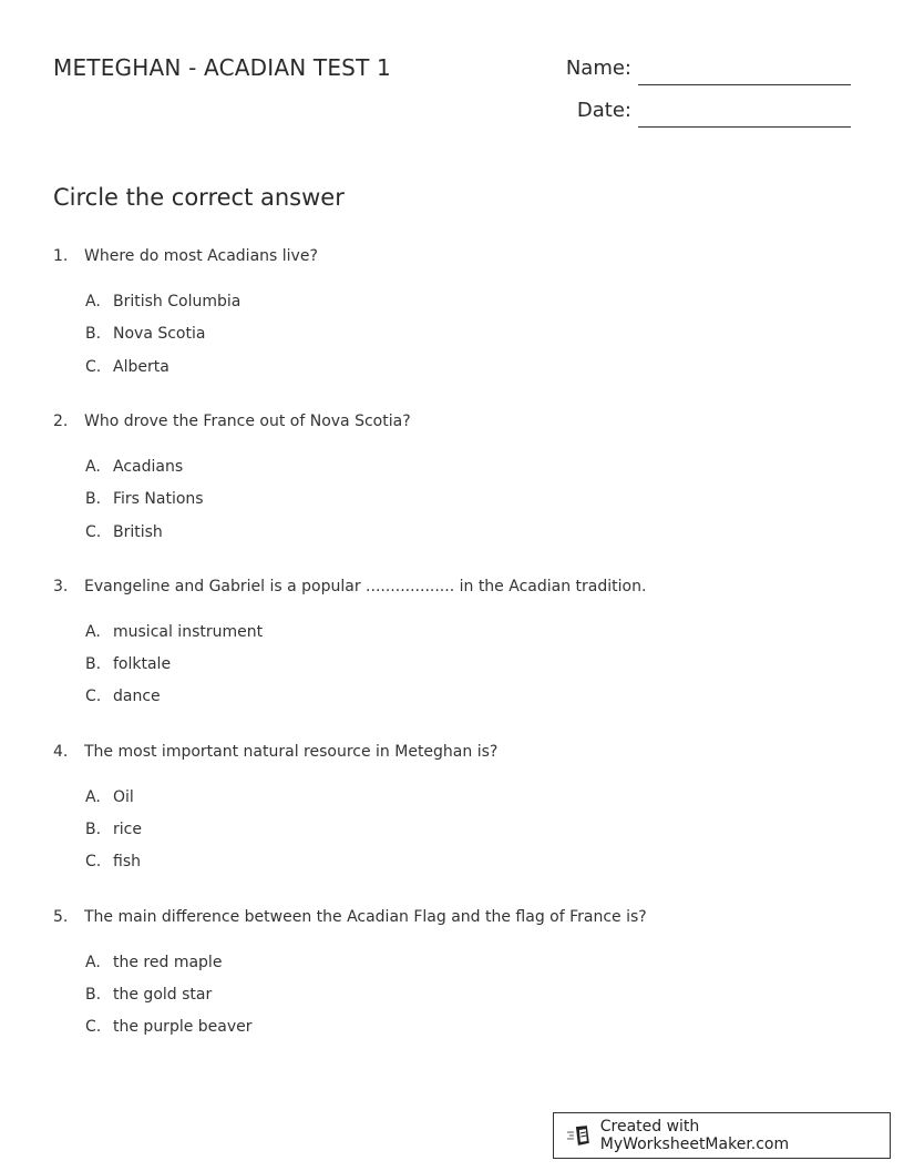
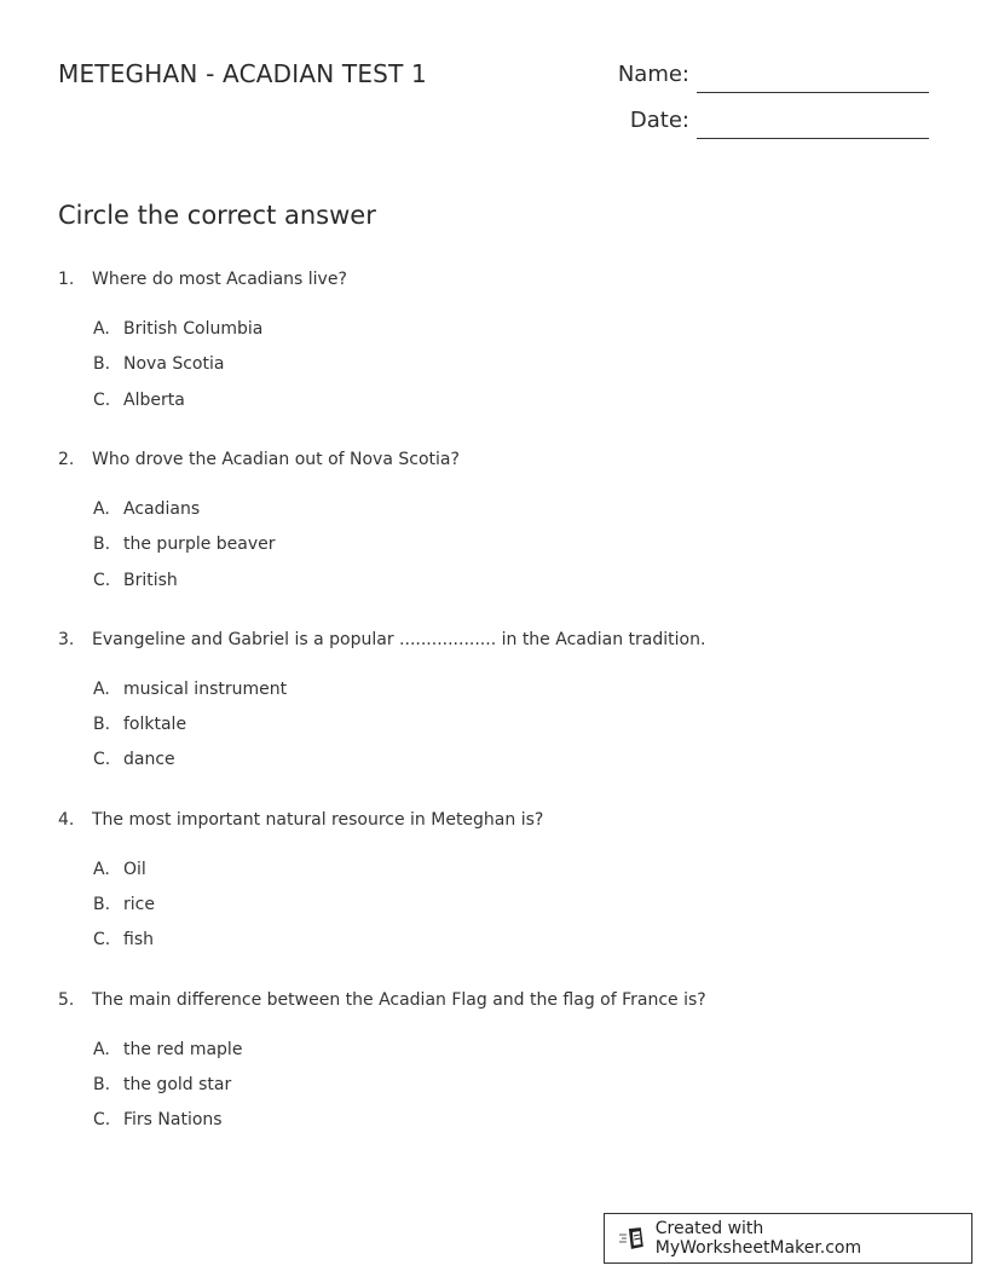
  METEGHAN - ACADIAN TEST 1
  Name:
  Date:
  Circle the correct answer
  1.
  Where do most Acadians live?
  A. British Columbia
  B. Nova Scotia
  C. Alberta
  2.
- Who drove the France out of Nova Scotia?
+ Who drove the Acadian out of Nova Scotia?
  A. Acadians
- B. Firs Nations
+ B. the purple beaver
  C. British
  3.
  Evangeline and Gabriel is a popular .................. in the Acadian tradition.
  A. musical instrument
  B. folktale
  C. dance
  4.
  The most important natural resource in Meteghan is?
  A. Oil
  B. rice
  C. fish
  5.
  The main difference between the Acadian Flag and the flag of France is?
  A. the red maple
  B. the gold star
- C. the purple beaver
+ C. Firs Nations
  Created with MyWorksheetMaker.com
